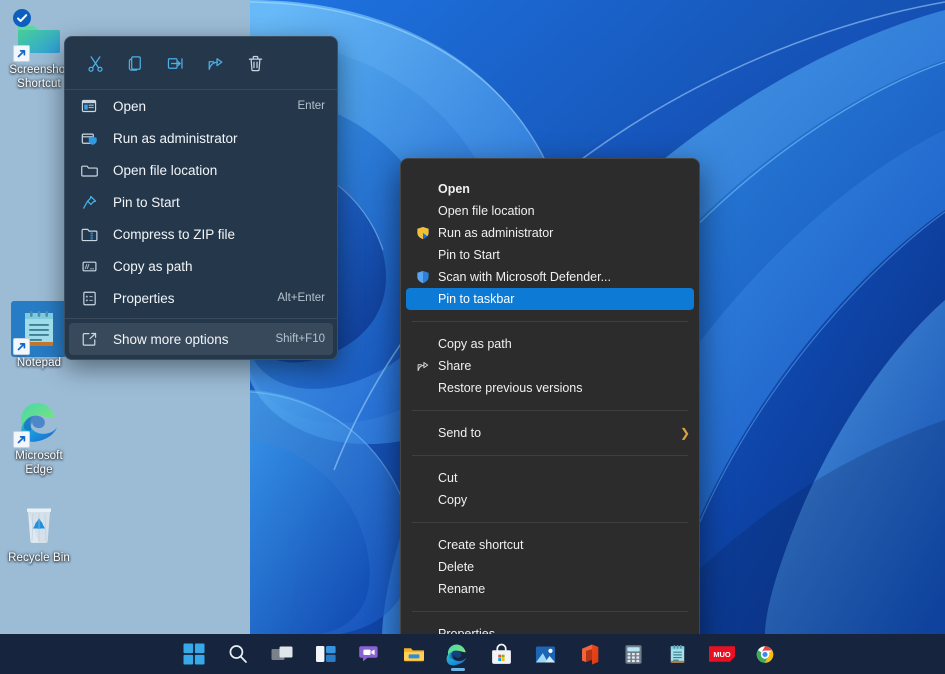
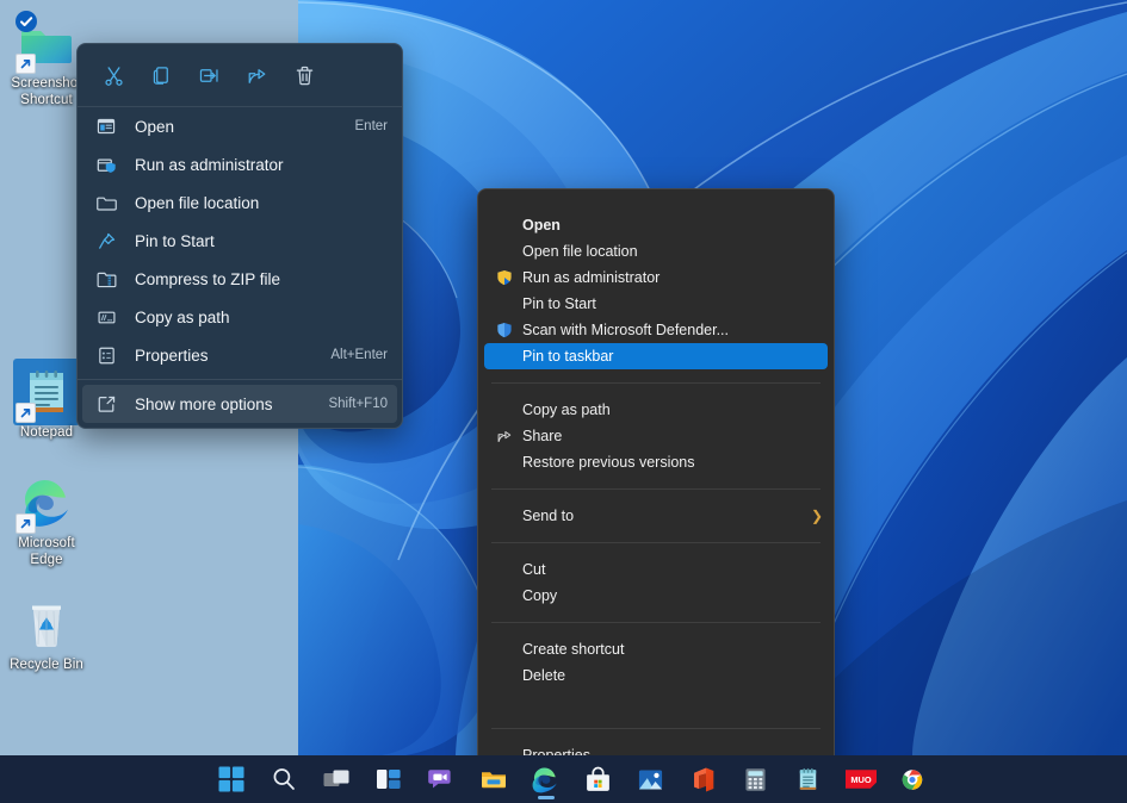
  Screensho
  Shortcut
  Notepad
  Microsoft
  Edge
  Recycle Bin
  Open
  Enter
  Run as administrator
  Open file location
  Pin to Start
  Compress to ZIP file
  Copy as path
  Properties
  Alt+Enter
  Show more options
  Shift+F10
  Open
  Open file location
  Run as administrator
  Pin to Start
  Scan with Microsoft Defender...
  Pin to taskbar
  Copy as path
  Share
  Restore previous versions
  Send to
  ❯
  Cut
  Copy
  Create shortcut
  Delete
- Rename
  MUO
